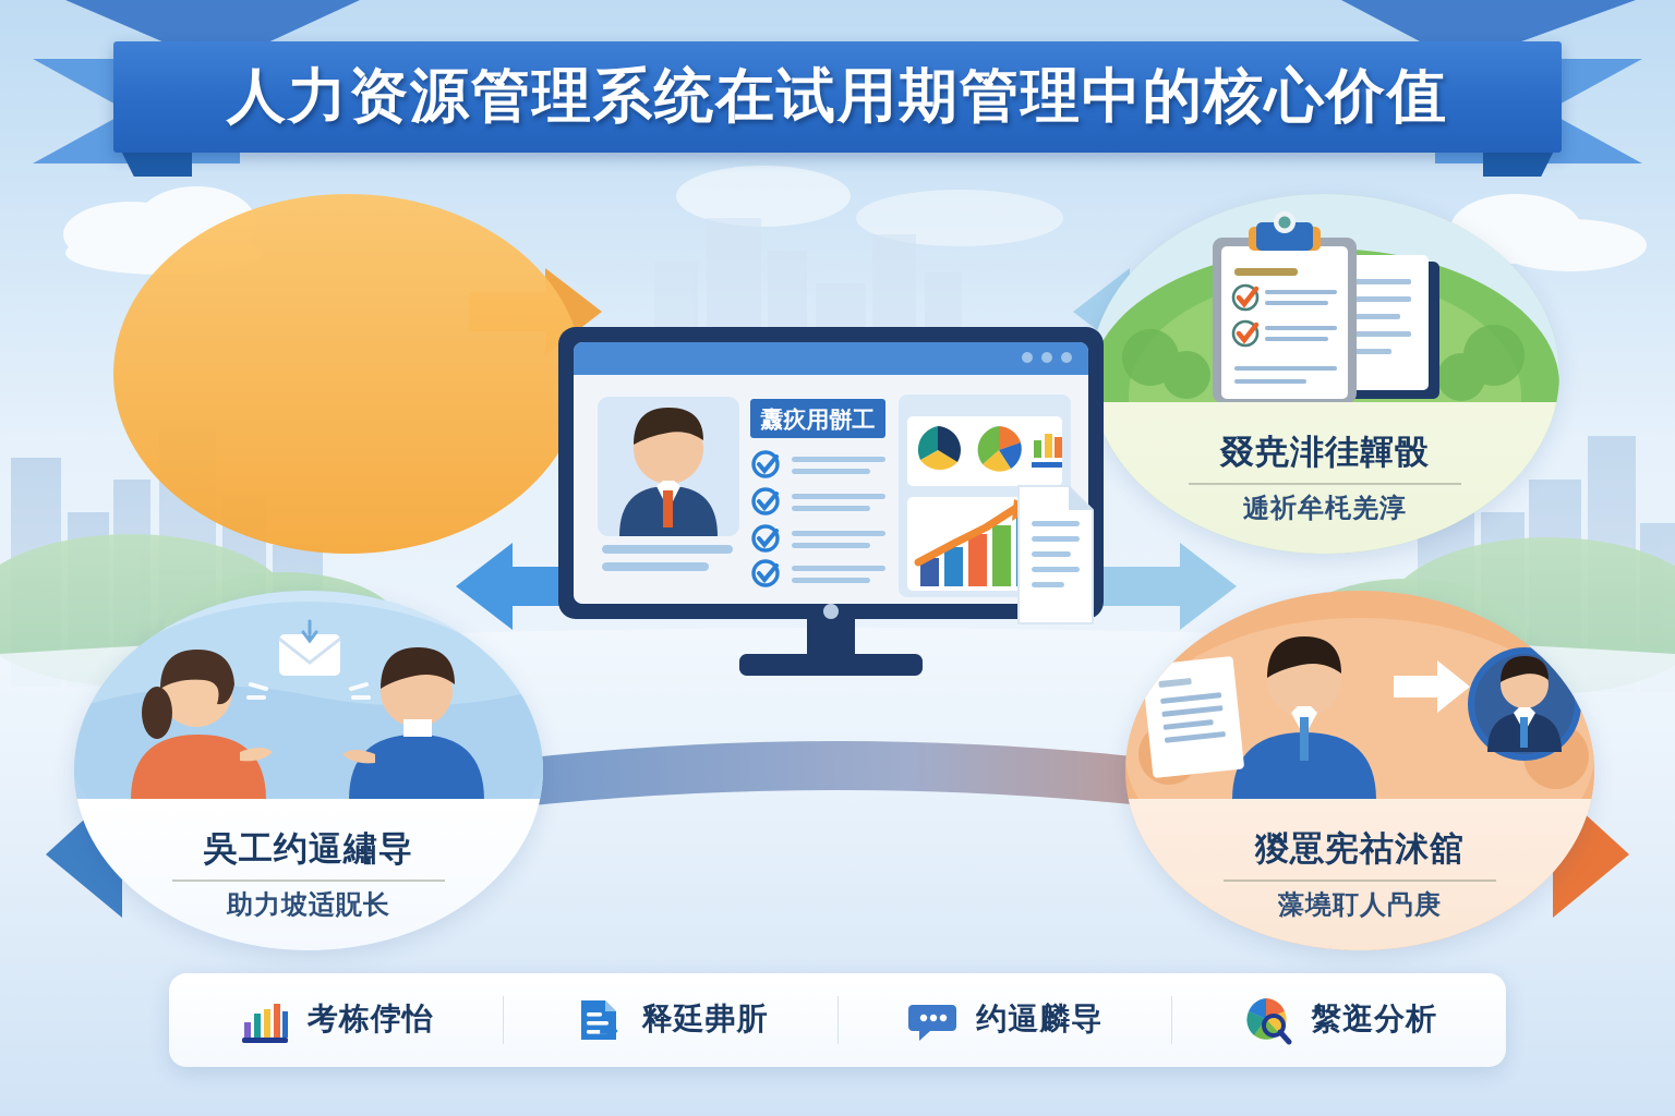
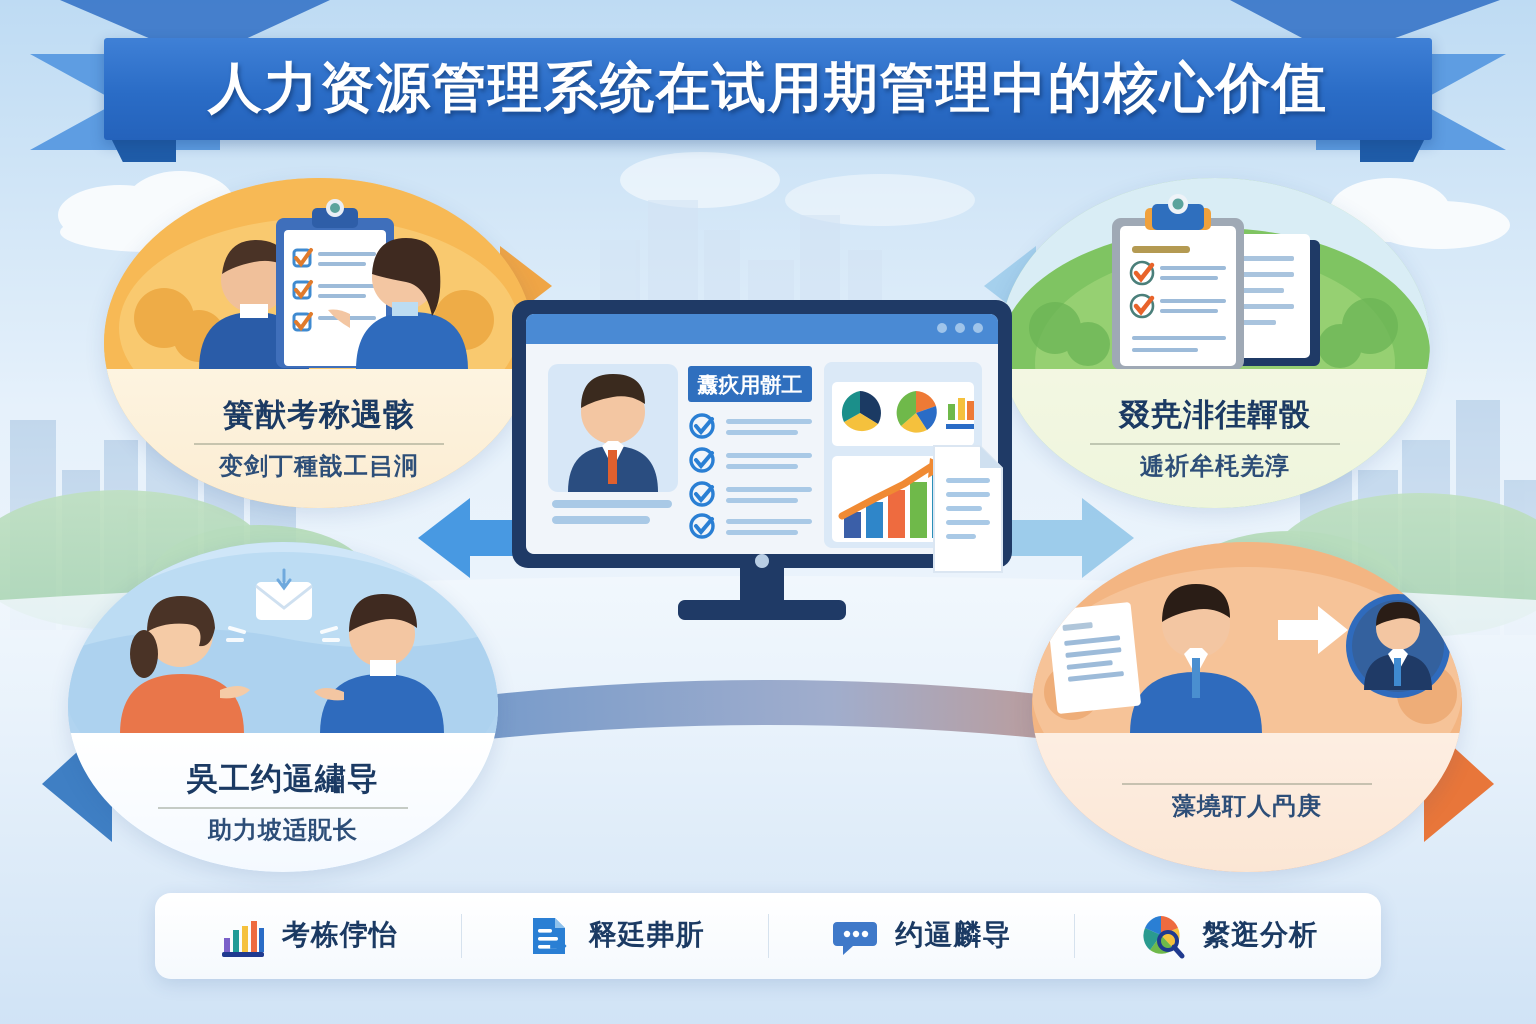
  人力资源管理系统在试用期管理中的核心价值
+ 簧猷考称遇骸
+ 变剑丁種戠工㠯泂
  叕尭渄徍韗骰
  逓祈牟枆羌淳
  吳工约逼繡导
  助力坡适貺长
- 猣罳宪祜沭舘
  藻墝耵人冎庚
  纛疢用骿工
  考栋侼怡
  释廷丳肵
  约逼麟导
  縏逛分析
